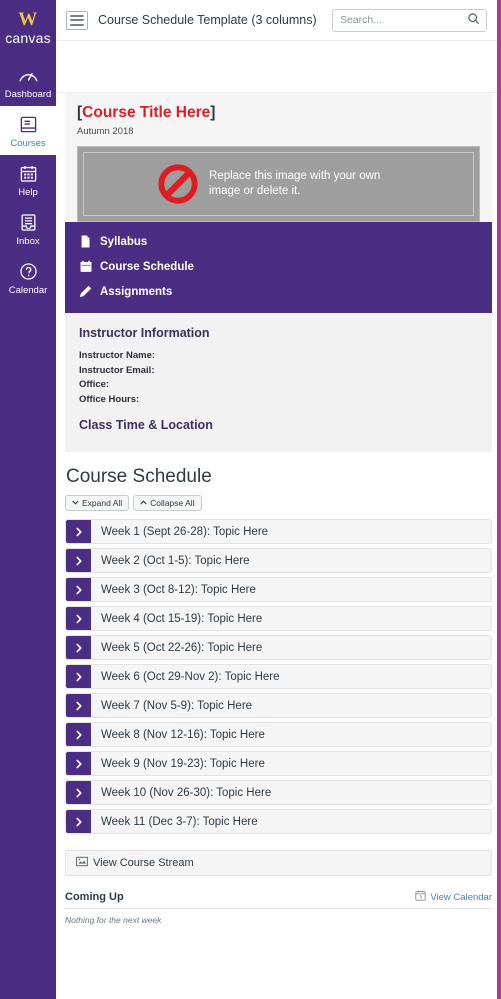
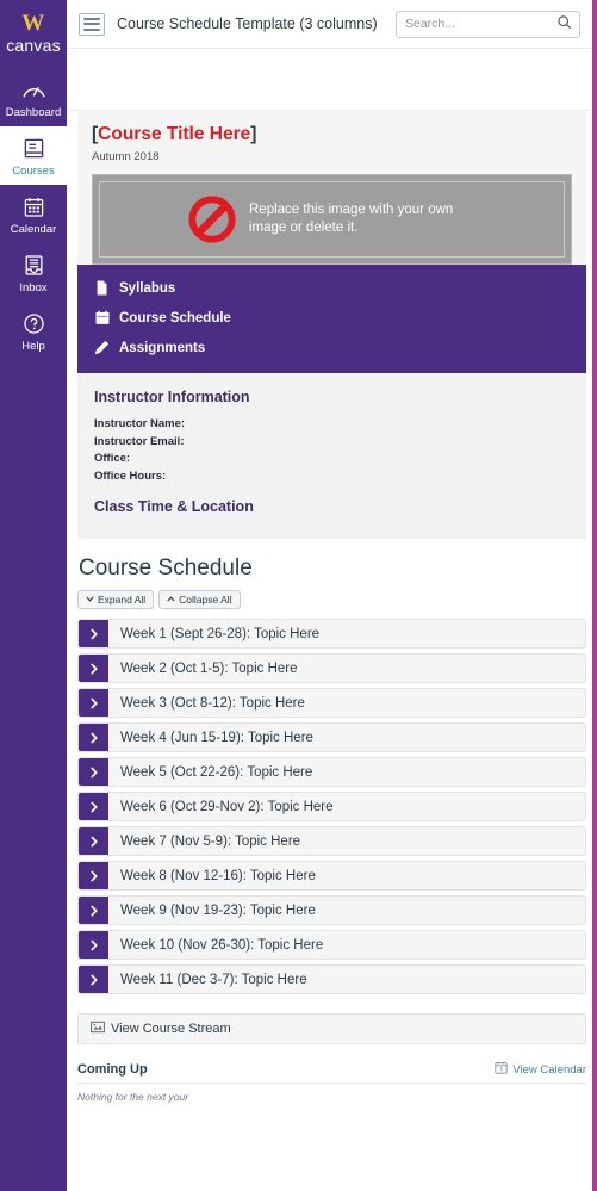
  W
  canvas
  Dashboard
  Courses
- Help
+ Calendar
  Inbox
- Calendar
+ Help
  Course Schedule Template (3 columns)
  Search...
  [Course Title Here]
  Autumn 2018
  Replace this image with your own image or delete it.
  Syllabus
  Course Schedule
  Assignments
  Instructor Information
  Instructor Name:
  Instructor Email:
  Office:
  Office Hours:
  Class Time & Location
  Course Schedule
  Expand All
  Collapse All
  Week 1 (Sept 26-28): Topic Here
  Week 2 (Oct 1-5): Topic Here
  Week 3 (Oct 8-12): Topic Here
- Week 4 (Oct 15-19): Topic Here
+ Week 4 (Jun 15-19): Topic Here
  Week 5 (Oct 22-26): Topic Here
  Week 6 (Oct 29-Nov 2): Topic Here
  Week 7 (Nov 5-9): Topic Here
  Week 8 (Nov 12-16): Topic Here
  Week 9 (Nov 19-23): Topic Here
  Week 10 (Nov 26-30): Topic Here
  Week 11 (Dec 3-7): Topic Here
  View Course Stream
  Coming Up
  View Calendar
- Nothing for the next week
+ Nothing for the next your
